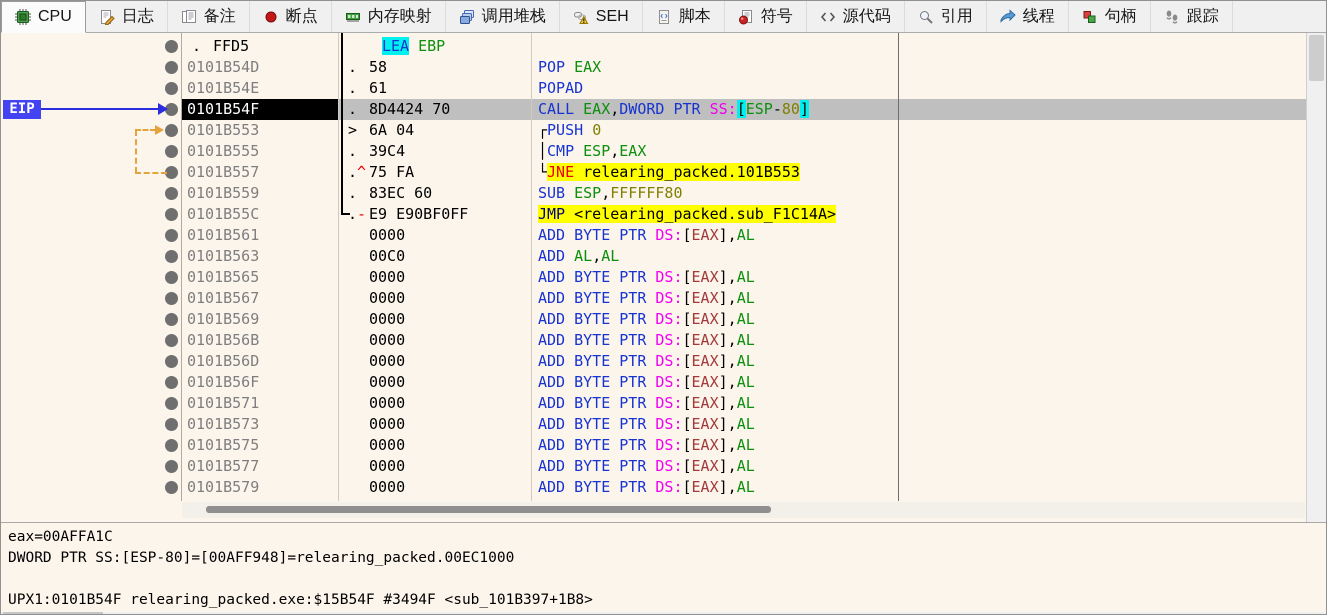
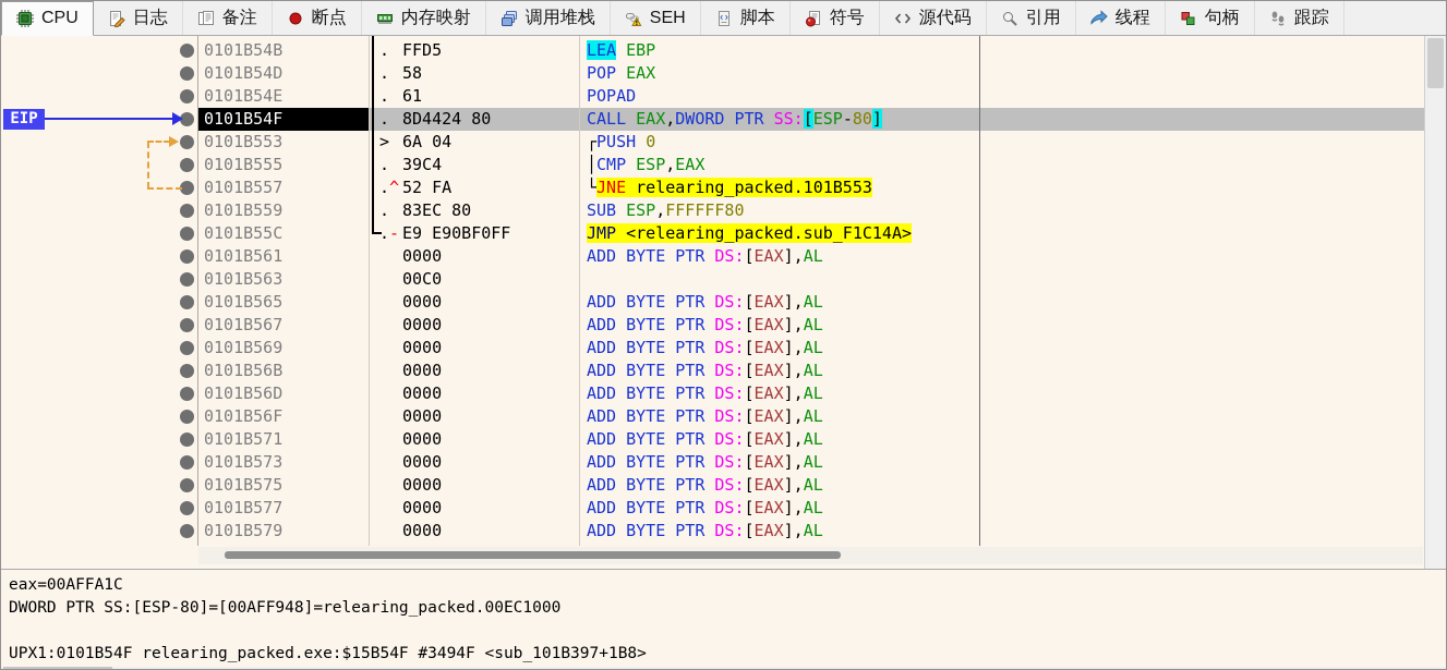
  CPU
  日志
  备注
  断点
  内存映射
  调用堆栈
  SEH
  脚本
  符号
  源代码
  引用
  线程
  句柄
  跟踪
  EIP
+ 0101B54B
  . FFD5
  LEA EBP
  0101B54D
  . 58
  POP EAX
  0101B54E
  . 61
  POPAD
  0101B54F
- . 8D4424 70
+ . 8D4424 80
  CALL EAX,DWORD PTR SS:[ESP-80]
  0101B553
  > 6A 04
  ┌PUSH 0
  0101B555
  . 39C4
  │CMP ESP,EAX
  0101B557
- .^ 75 FA
+ .^ 52 FA
  └JNE relearing_packed.101B553
  0101B559
- . 83EC 60
+ . 83EC 80
  SUB ESP,FFFFFF80
  0101B55C
  .- E9 E90BF0FF
  JMP <relearing_packed.sub_F1C14A>
  0101B561
  0000
  ADD BYTE PTR DS:[EAX],AL
  0101B563
  00C0
- ADD AL,AL
  0101B565
  0000
  ADD BYTE PTR DS:[EAX],AL
  0101B567
  0000
  ADD BYTE PTR DS:[EAX],AL
  0101B569
  0000
  ADD BYTE PTR DS:[EAX],AL
  0101B56B
  0000
  ADD BYTE PTR DS:[EAX],AL
  0101B56D
  0000
  ADD BYTE PTR DS:[EAX],AL
  0101B56F
  0000
  ADD BYTE PTR DS:[EAX],AL
  0101B571
  0000
  ADD BYTE PTR DS:[EAX],AL
  0101B573
  0000
  ADD BYTE PTR DS:[EAX],AL
  0101B575
  0000
  ADD BYTE PTR DS:[EAX],AL
  0101B577
  0000
  ADD BYTE PTR DS:[EAX],AL
  0101B579
  0000
  ADD BYTE PTR DS:[EAX],AL
  eax=00AFFA1C
  DWORD PTR SS:[ESP-80]=[00AFF948]=relearing_packed.00EC1000
  UPX1:0101B54F relearing_packed.exe:$15B54F #3494F <sub_101B397+1B8>
